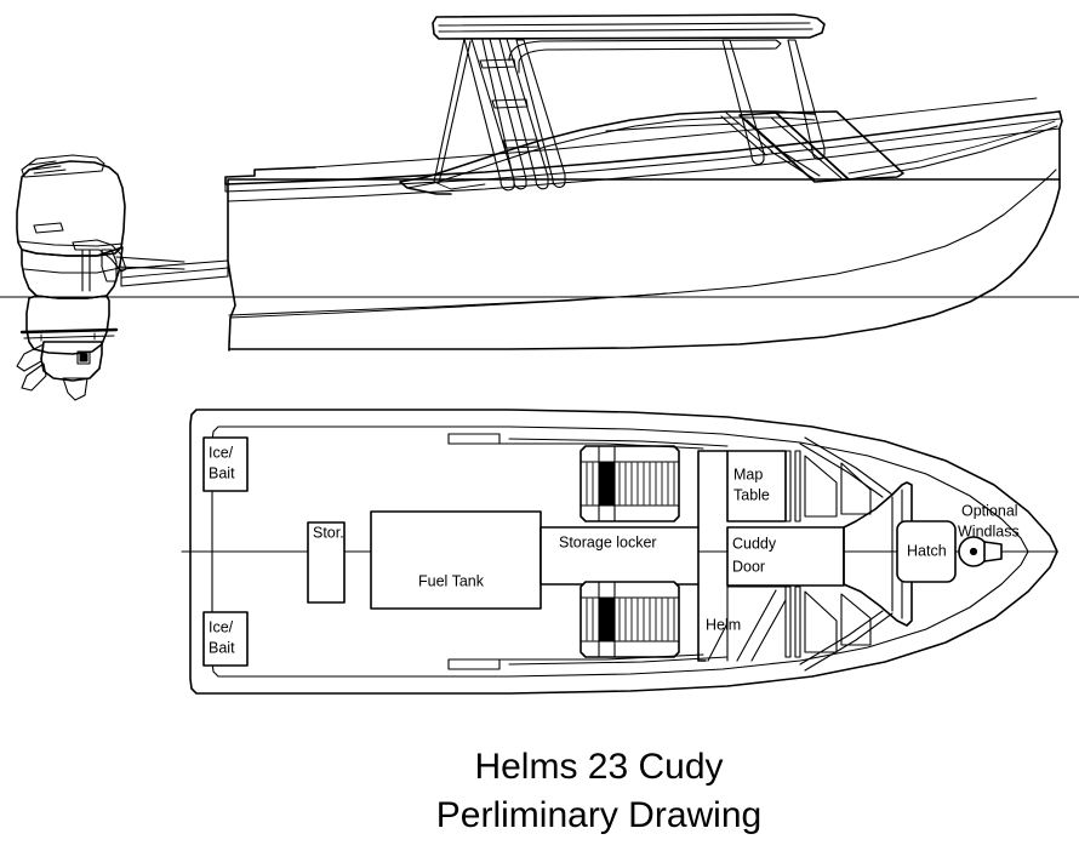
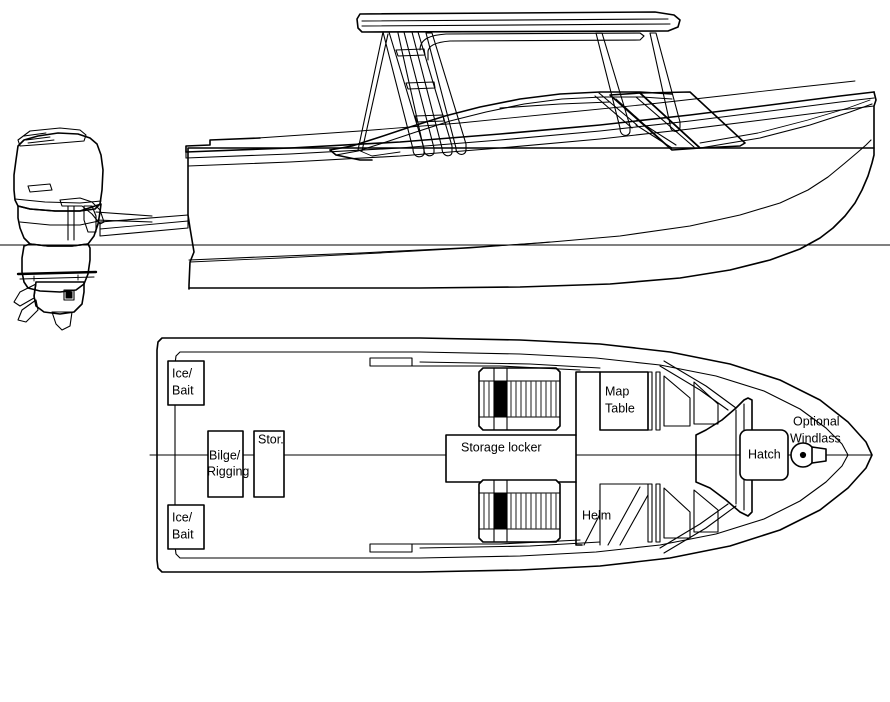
  Ice/
  Bait
  Ice/
  Bait
+ Bilge/
+ Rigging
  Stor.
- Fuel Tank
  Storage locker
  Map
  Table
- Cuddy
- Door
  Hem
  Hatch
  Optional
  Windlass
- Helms 23 Cudy
- Perliminary Drawing
